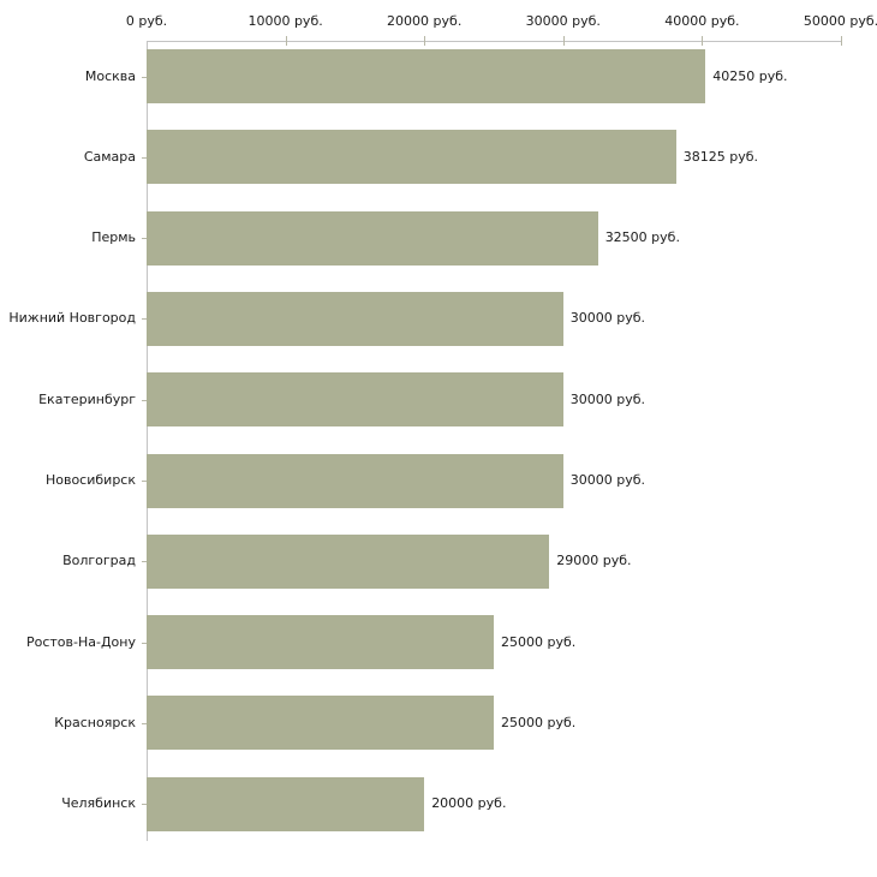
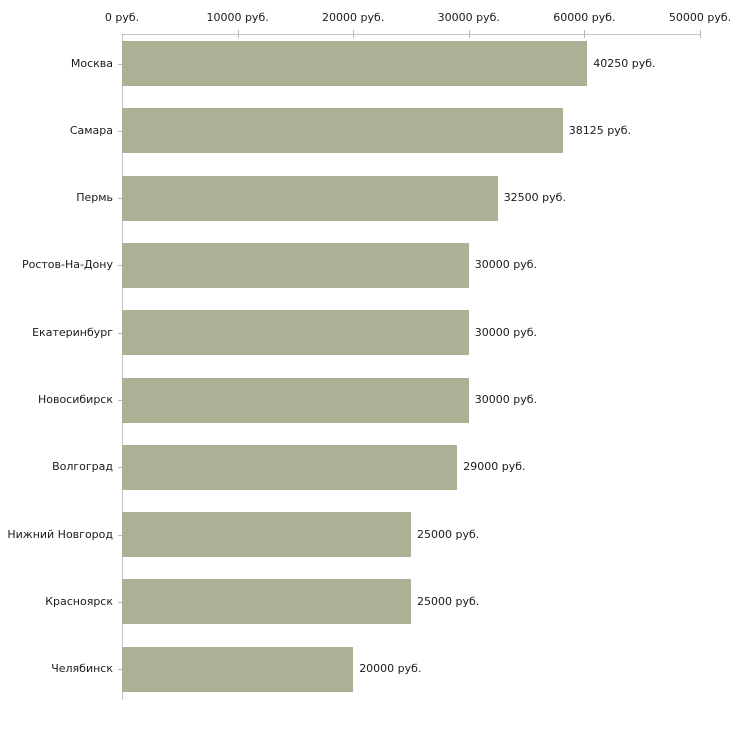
  0 руб.
  10000 руб.
  20000 руб.
  30000 руб.
- 40000 руб.
+ 60000 руб.
  50000 руб.
  Москва
  40250 руб.
  Самара
  38125 руб.
  Пермь
  32500 руб.
- Нижний Новгород
+ Ростов-На-Дону
  30000 руб.
  Екатеринбург
  30000 руб.
  Новосибирск
  30000 руб.
  Волгоград
  29000 руб.
- Ростов-На-Дону
+ Нижний Новгород
  25000 руб.
  Красноярск
  25000 руб.
  Челябинск
  20000 руб.
